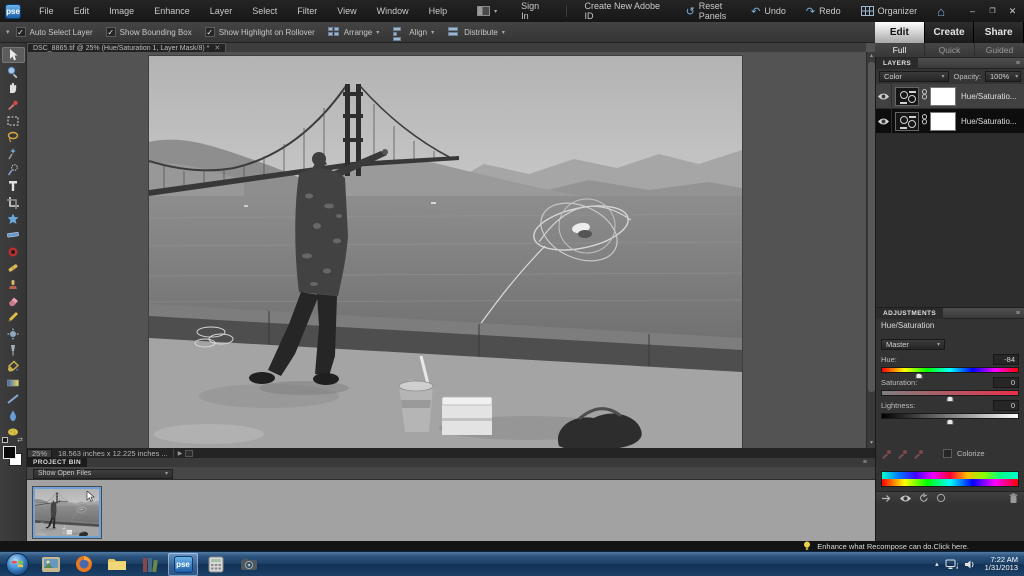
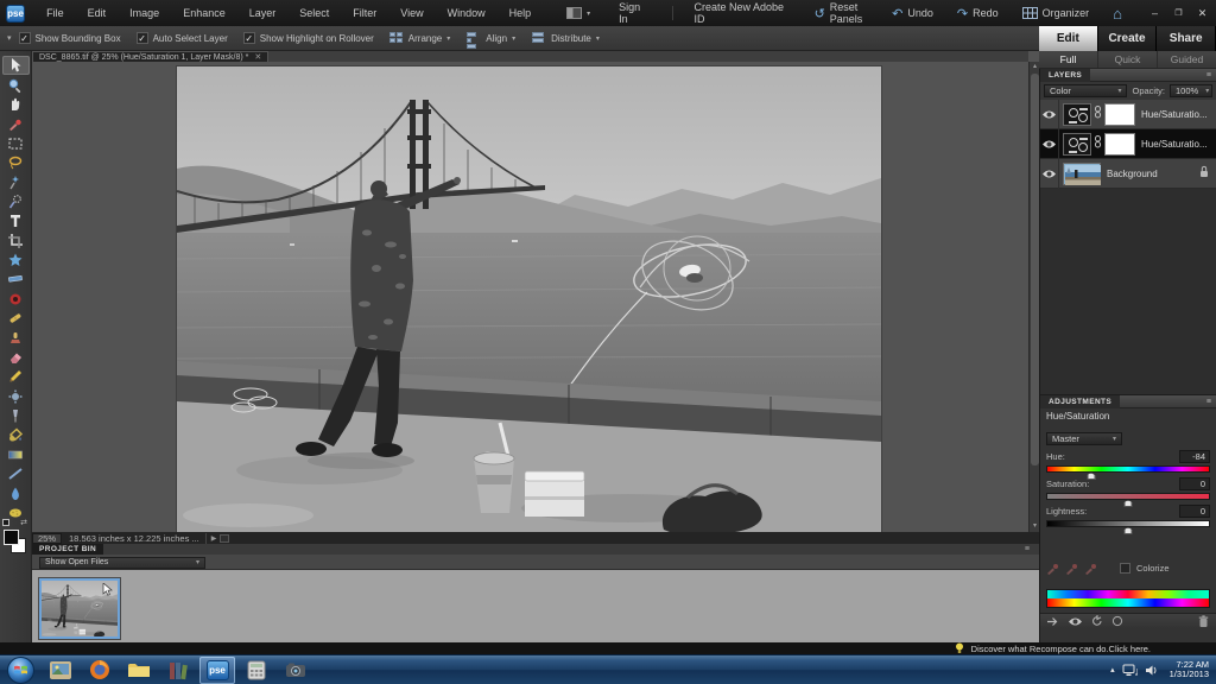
  pse
  File
  Edit
  Image
  Enhance
  Layer
  Select
  Filter
  View
  Window
  Help
  Sign In
  Create New Adobe ID
  ↺
  Reset Panels
  ↶
  Undo
  ↷
  Redo
  Organizer
  ⌂
  –
  ✕
  ✓
- Auto Select Layer
+ Show Bounding Box
  ✓
- Show Bounding Box
+ Auto Select Layer
  ✓
  Show Highlight on Rollover
  Arrange
  Align
  Distribute
  Edit
  Create
  Share
  Full
  Quick
  Guided
  25%
  18.563 inches x 12.225 inches ...
  Color
  Opacity:
  100%
  Hue/Saturatio...
  Hue/Saturatio...
+ Background
  Hue/Saturation
  Master
  Hue:
  -84
  Saturation:
  0
  Lightness:
  0
  Colorize
- Enhance what Recompose can do.Click here.
+ Discover what Recompose can do.Click here.
  pse
  7:22 AM
  1/31/2013
